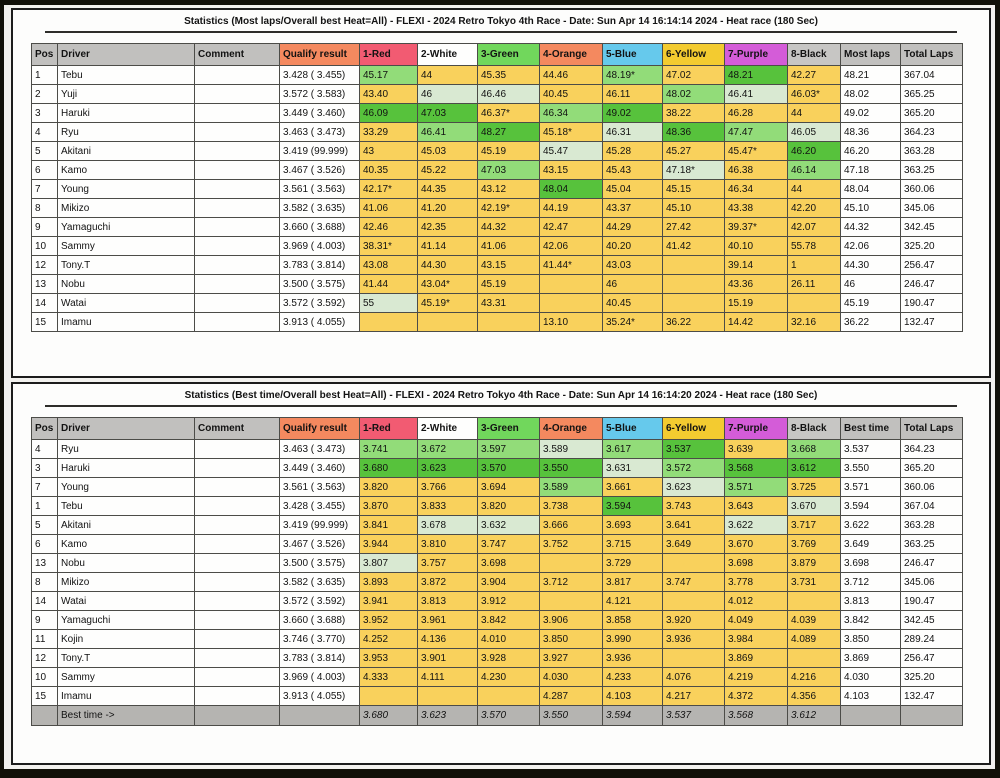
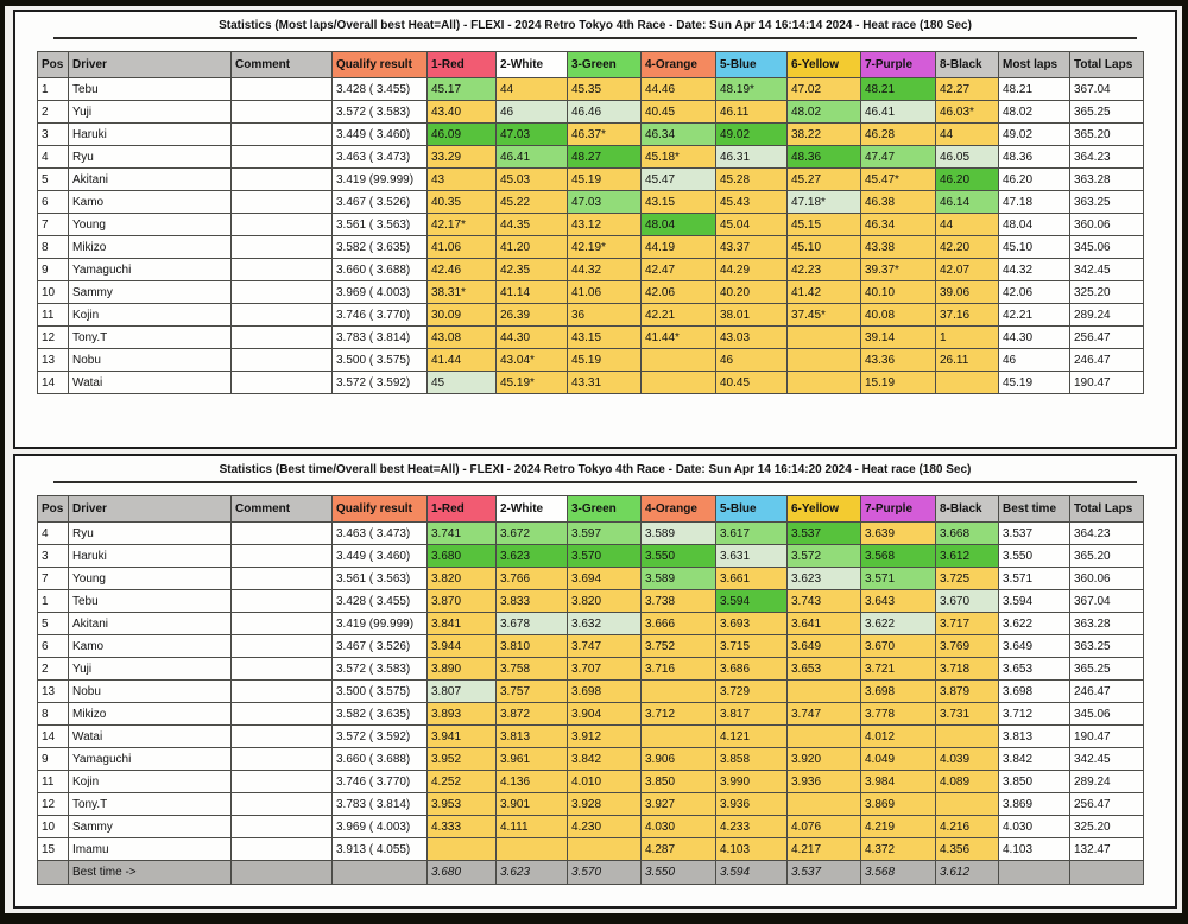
  Statistics (Most laps/Overall best Heat=All) - FLEXI - 2024 Retro Tokyo 4th Race - Date: Sun Apr 14 16:14:14 2024 - Heat race (180 Sec)
  Pos	Driver	Comment	Qualify result	1-Red	2-White	3-Green	4-Orange	5-Blue	6-Yellow	7-Purple	8-Black	Most laps	Total Laps
  1	Tebu		3.428 ( 3.455)	45.17	44	45.35	44.46	48.19*	47.02	48.21	42.27	48.21	367.04
  2	Yuji		3.572 ( 3.583)	43.40	46	46.46	40.45	46.11	48.02	46.41	46.03*	48.02	365.25
  3	Haruki		3.449 ( 3.460)	46.09	47.03	46.37*	46.34	49.02	38.22	46.28	44	49.02	365.20
  4	Ryu		3.463 ( 3.473)	33.29	46.41	48.27	45.18*	46.31	48.36	47.47	46.05	48.36	364.23
  5	Akitani		3.419 (99.999)	43	45.03	45.19	45.47	45.28	45.27	45.47*	46.20	46.20	363.28
  6	Kamo		3.467 ( 3.526)	40.35	45.22	47.03	43.15	45.43	47.18*	46.38	46.14	47.18	363.25
  7	Young		3.561 ( 3.563)	42.17*	44.35	43.12	48.04	45.04	45.15	46.34	44	48.04	360.06
  8	Mikizo		3.582 ( 3.635)	41.06	41.20	42.19*	44.19	43.37	45.10	43.38	42.20	45.10	345.06
- 9	Yamaguchi		3.660 ( 3.688)	42.46	42.35	44.32	42.47	44.29	27.42	39.37*	42.07	44.32	342.45
+ 9	Yamaguchi		3.660 ( 3.688)	42.46	42.35	44.32	42.47	44.29	42.23	39.37*	42.07	44.32	342.45
- 10	Sammy		3.969 ( 4.003)	38.31*	41.14	41.06	42.06	40.20	41.42	40.10	55.78	42.06	325.20
+ 10	Sammy		3.969 ( 4.003)	38.31*	41.14	41.06	42.06	40.20	41.42	40.10	39.06	42.06	325.20
+ 11	Kojin		3.746 ( 3.770)	30.09	26.39	36	42.21	38.01	37.45*	40.08	37.16	42.21	289.24
  12	Tony.T		3.783 ( 3.814)	43.08	44.30	43.15	41.44*	43.03		39.14	1	44.30	256.47
  13	Nobu		3.500 ( 3.575)	41.44	43.04*	45.19		46		43.36	26.11	46	246.47
- 14	Watai		3.572 ( 3.592)	55	45.19*	43.31		40.45		15.19		45.19	190.47
+ 14	Watai		3.572 ( 3.592)	45	45.19*	43.31		40.45		15.19		45.19	190.47
- 15	Imamu		3.913 ( 4.055)				13.10	35.24*	36.22	14.42	32.16	36.22	132.47
  Statistics (Best time/Overall best Heat=All) - FLEXI - 2024 Retro Tokyo 4th Race - Date: Sun Apr 14 16:14:20 2024 - Heat race (180 Sec)
  Pos	Driver	Comment	Qualify result	1-Red	2-White	3-Green	4-Orange	5-Blue	6-Yellow	7-Purple	8-Black	Best time	Total Laps
  4	Ryu		3.463 ( 3.473)	3.741	3.672	3.597	3.589	3.617	3.537	3.639	3.668	3.537	364.23
  3	Haruki		3.449 ( 3.460)	3.680	3.623	3.570	3.550	3.631	3.572	3.568	3.612	3.550	365.20
  7	Young		3.561 ( 3.563)	3.820	3.766	3.694	3.589	3.661	3.623	3.571	3.725	3.571	360.06
  1	Tebu		3.428 ( 3.455)	3.870	3.833	3.820	3.738	3.594	3.743	3.643	3.670	3.594	367.04
  5	Akitani		3.419 (99.999)	3.841	3.678	3.632	3.666	3.693	3.641	3.622	3.717	3.622	363.28
  6	Kamo		3.467 ( 3.526)	3.944	3.810	3.747	3.752	3.715	3.649	3.670	3.769	3.649	363.25
+ 2	Yuji		3.572 ( 3.583)	3.890	3.758	3.707	3.716	3.686	3.653	3.721	3.718	3.653	365.25
  13	Nobu		3.500 ( 3.575)	3.807	3.757	3.698		3.729		3.698	3.879	3.698	246.47
  8	Mikizo		3.582 ( 3.635)	3.893	3.872	3.904	3.712	3.817	3.747	3.778	3.731	3.712	345.06
  14	Watai		3.572 ( 3.592)	3.941	3.813	3.912		4.121		4.012		3.813	190.47
  9	Yamaguchi		3.660 ( 3.688)	3.952	3.961	3.842	3.906	3.858	3.920	4.049	4.039	3.842	342.45
  11	Kojin		3.746 ( 3.770)	4.252	4.136	4.010	3.850	3.990	3.936	3.984	4.089	3.850	289.24
  12	Tony.T		3.783 ( 3.814)	3.953	3.901	3.928	3.927	3.936		3.869		3.869	256.47
  10	Sammy		3.969 ( 4.003)	4.333	4.111	4.230	4.030	4.233	4.076	4.219	4.216	4.030	325.20
  15	Imamu		3.913 ( 4.055)				4.287	4.103	4.217	4.372	4.356	4.103	132.47
  	Best time ->			3.680	3.623	3.570	3.550	3.594	3.537	3.568	3.612
